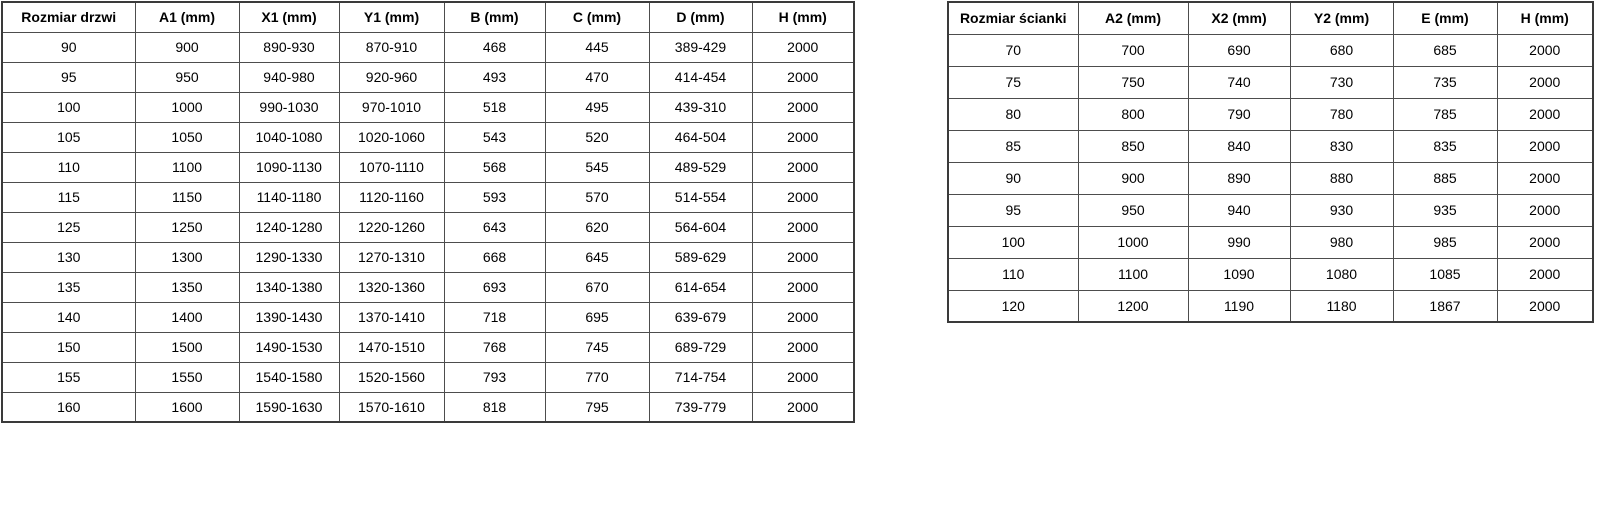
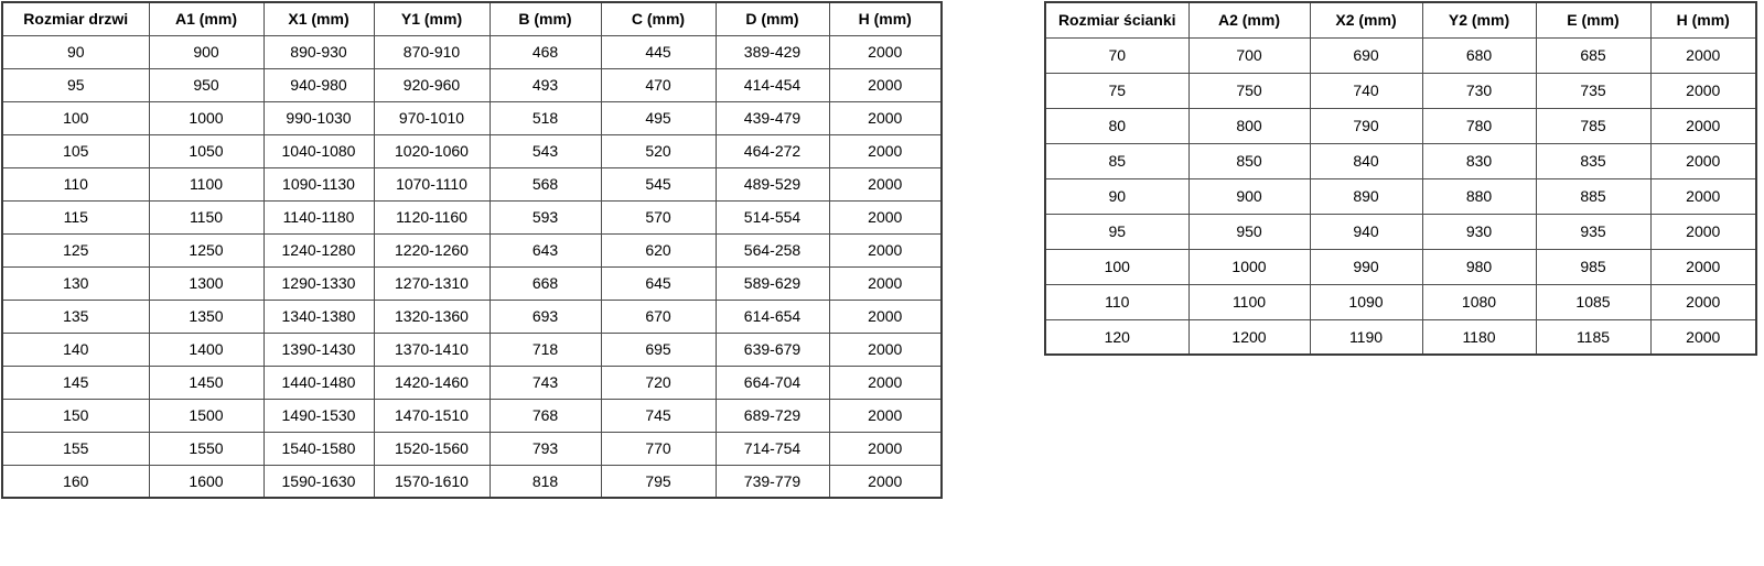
  Rozmiar drzwi	A1 (mm)	X1 (mm)	Y1 (mm)	B (mm)	C (mm)	D (mm)	H (mm)
  90	900	890-930	870-910	468	445	389-429	2000
  95	950	940-980	920-960	493	470	414-454	2000
- 100	1000	990-1030	970-1010	518	495	439-310	2000
+ 100	1000	990-1030	970-1010	518	495	439-479	2000
- 105	1050	1040-1080	1020-1060	543	520	464-504	2000
+ 105	1050	1040-1080	1020-1060	543	520	464-272	2000
  110	1100	1090-1130	1070-1110	568	545	489-529	2000
  115	1150	1140-1180	1120-1160	593	570	514-554	2000
- 125	1250	1240-1280	1220-1260	643	620	564-604	2000
+ 125	1250	1240-1280	1220-1260	643	620	564-258	2000
  130	1300	1290-1330	1270-1310	668	645	589-629	2000
  135	1350	1340-1380	1320-1360	693	670	614-654	2000
  140	1400	1390-1430	1370-1410	718	695	639-679	2000
+ 145	1450	1440-1480	1420-1460	743	720	664-704	2000
  150	1500	1490-1530	1470-1510	768	745	689-729	2000
  155	1550	1540-1580	1520-1560	793	770	714-754	2000
  160	1600	1590-1630	1570-1610	818	795	739-779	2000
  Rozmiar ścianki	A2 (mm)	X2 (mm)	Y2 (mm)	E (mm)	H (mm)
  70	700	690	680	685	2000
  75	750	740	730	735	2000
  80	800	790	780	785	2000
  85	850	840	830	835	2000
  90	900	890	880	885	2000
  95	950	940	930	935	2000
  100	1000	990	980	985	2000
  110	1100	1090	1080	1085	2000
- 120	1200	1190	1180	1867	2000
+ 120	1200	1190	1180	1185	2000
